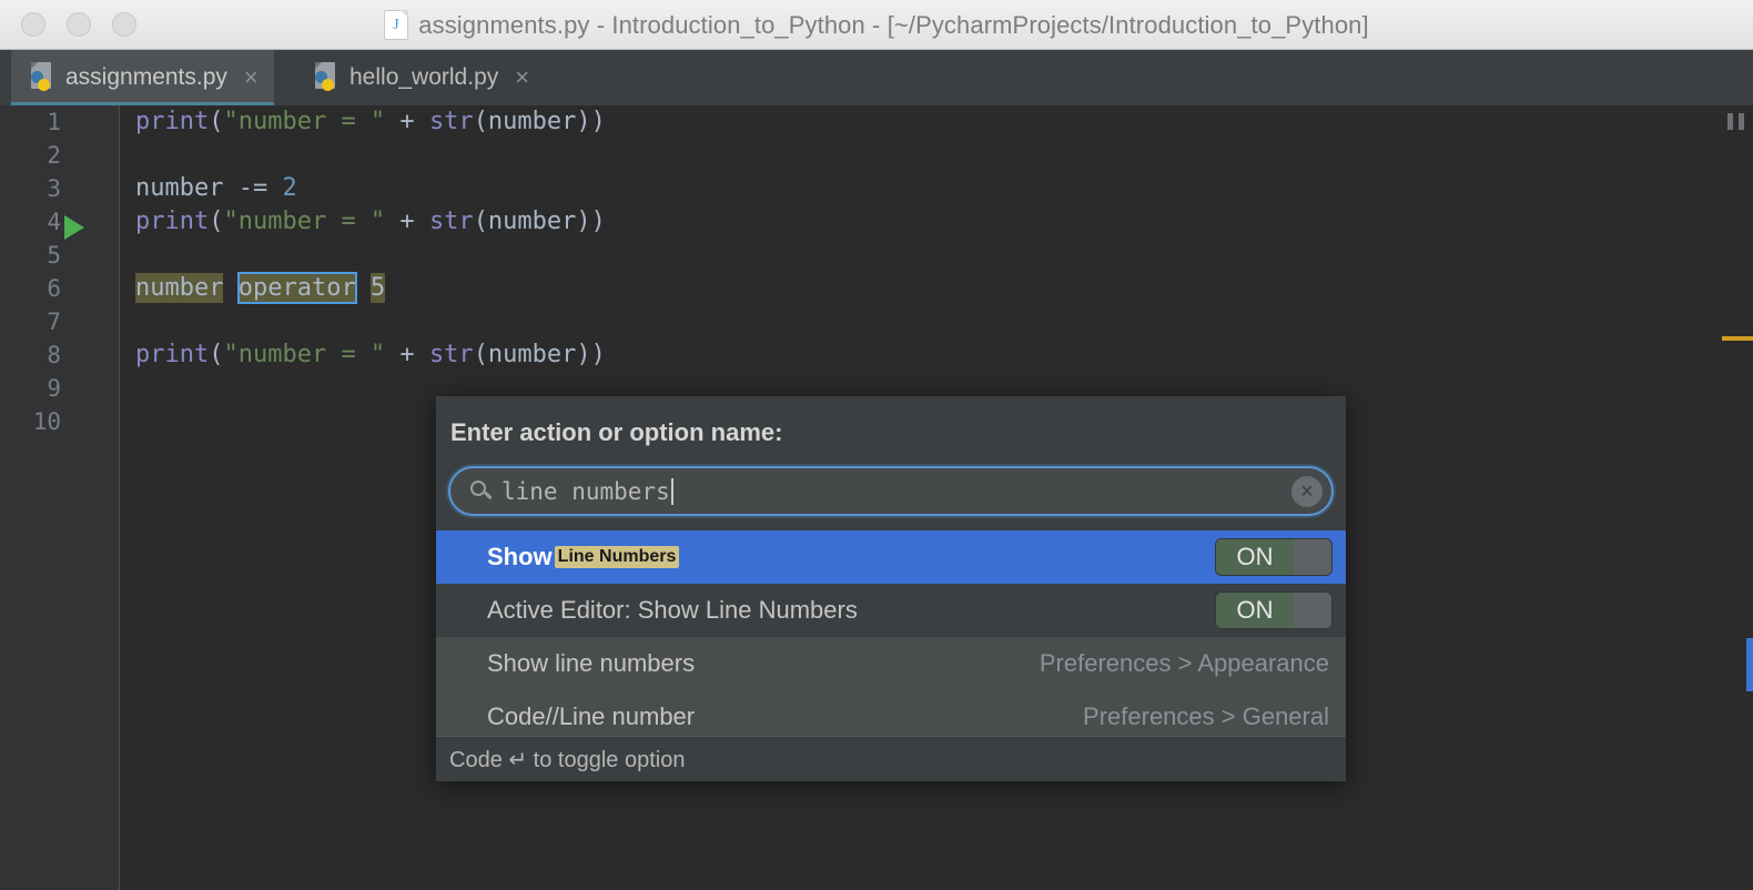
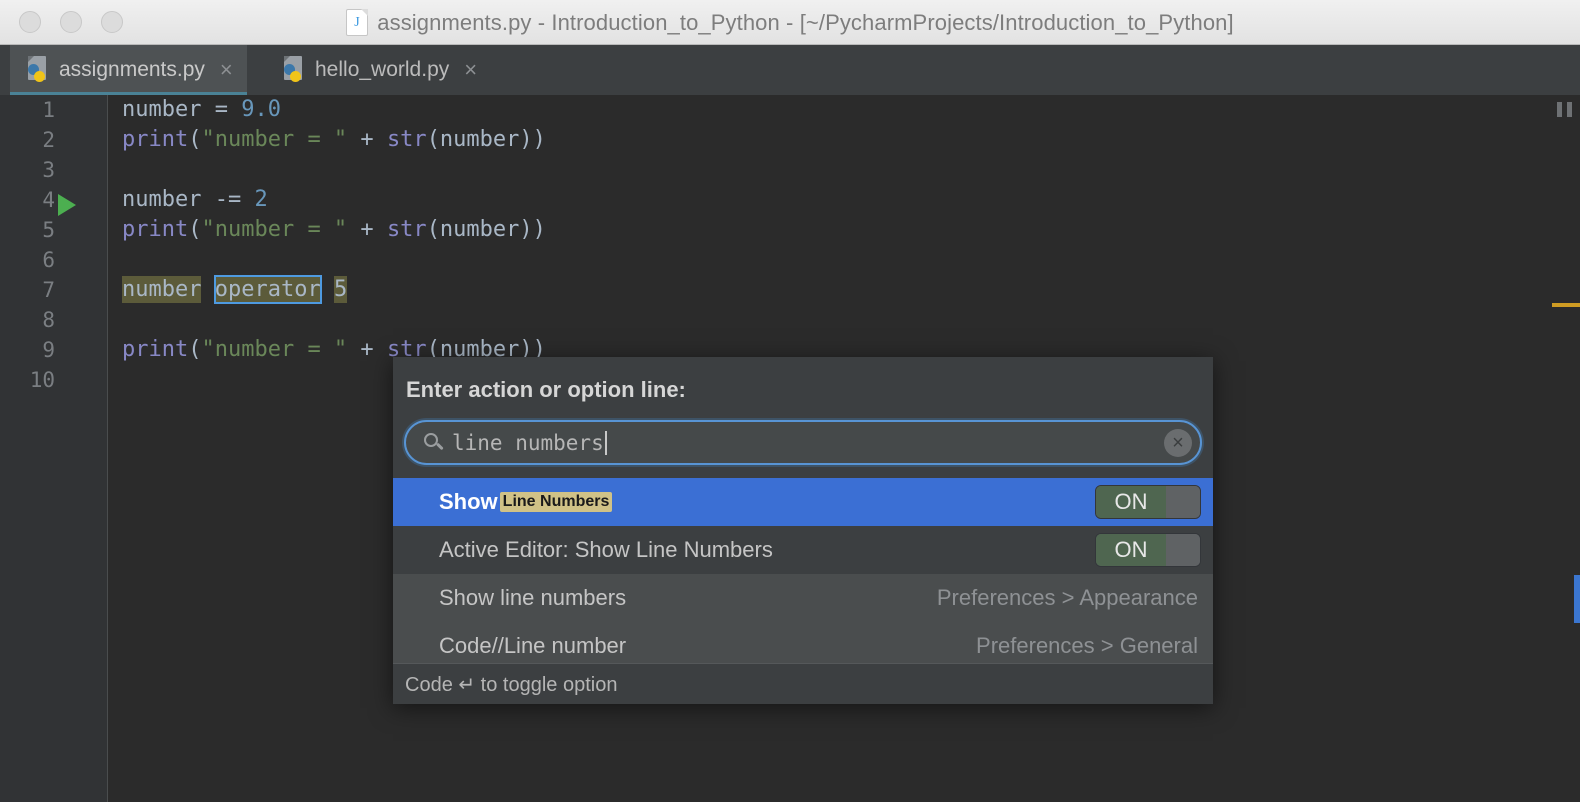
  J
  assignments.py - Introduction_to_Python - [~/PycharmProjects/Introduction_to_Python]
  assignments.py
  ×
  hello_world.py
  ×
  1
  2
  3
  4
  5
  6
  7
  8
  9
  10
+ number = 9.0
  print("number = " + str(number))
  number -= 2
  print("number = " + str(number))
  number operator 5
  print("number = " + str(number))
- Enter action or option name:
+ Enter action or option line:
  line numbers
  ×
  Show
  Line Numbers
  ON
  Active Editor: Show Line Numbers
  ON
  Show line numbers
  Preferences > Appearance
  Code//Line number
  Preferences > General
  Code ↵ to toggle option
